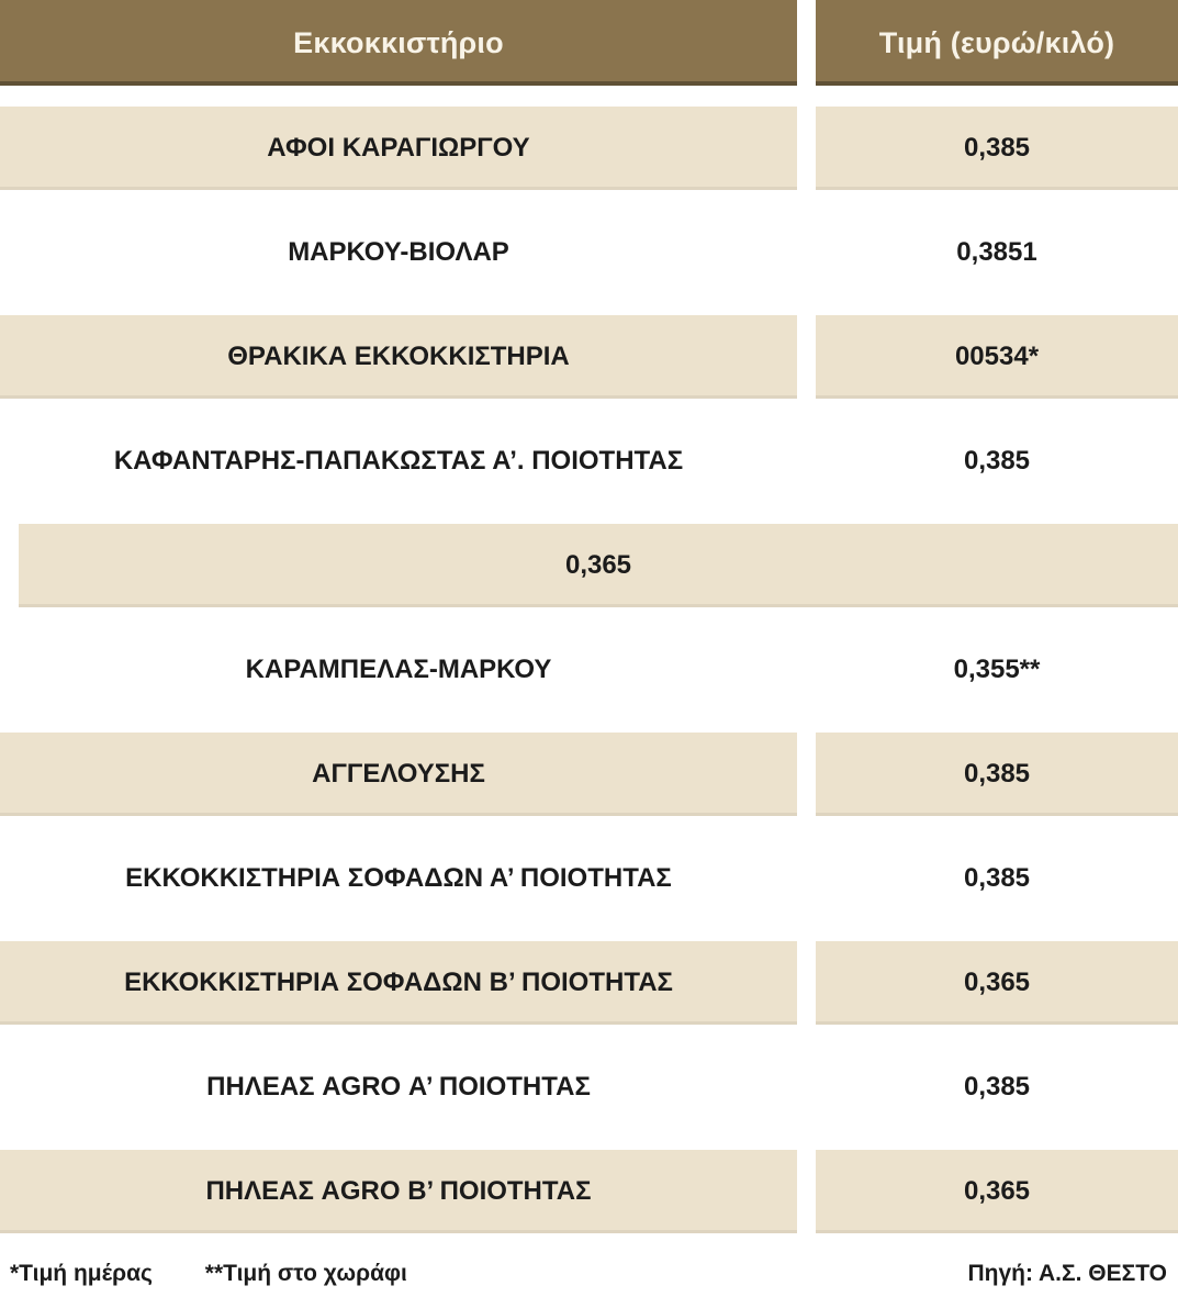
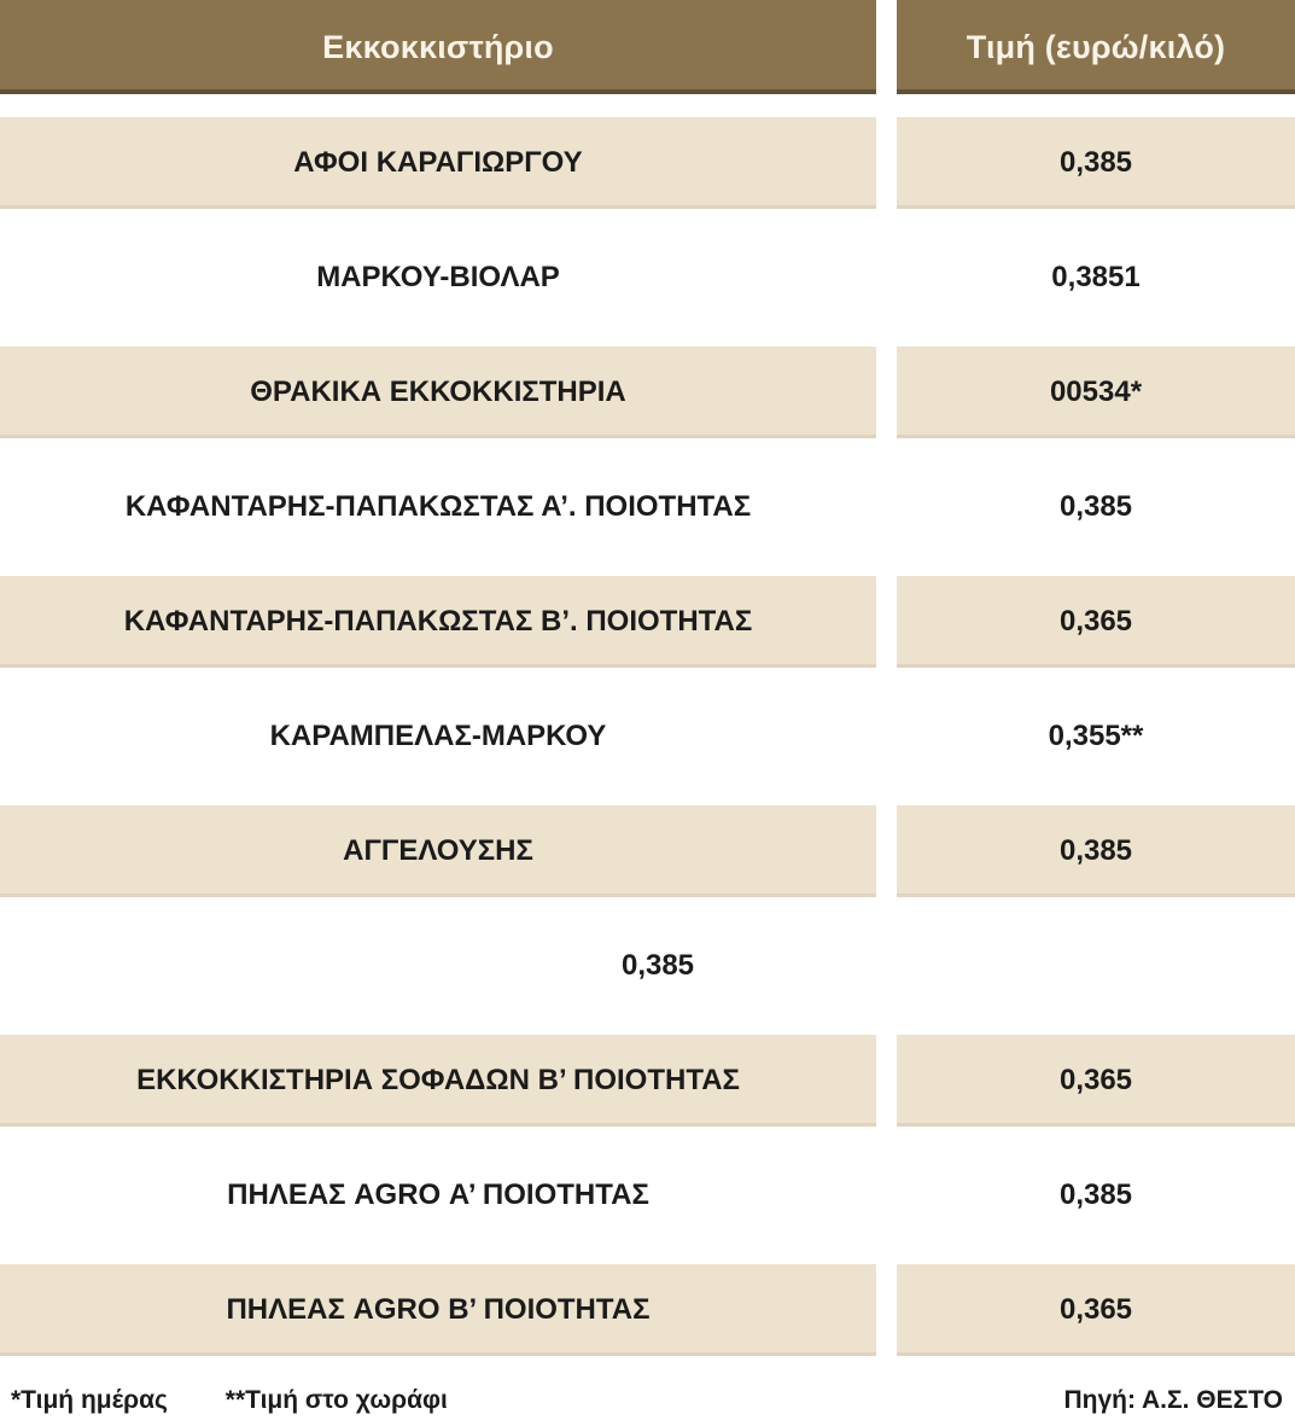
  Εκκοκκιστήριο
  Τιμή (ευρώ/κιλό)
  ΑΦΟΙ ΚΑΡΑΓΙΩΡΓΟΥ
  0,385
  ΜΑΡΚΟΥ-ΒΙΟΛΑΡ
  0,3851
  ΘΡΑΚΙΚΑ ΕΚΚΟΚΚΙΣΤΗΡΙΑ
  00534*
  ΚΑΦΑΝΤΑΡΗΣ-ΠΑΠΑΚΩΣΤΑΣ Α’. ΠΟΙΟΤΗΤΑΣ
  0,385
+ ΚΑΦΑΝΤΑΡΗΣ-ΠΑΠΑΚΩΣΤΑΣ Β’. ΠΟΙΟΤΗΤΑΣ
  0,365
  ΚΑΡΑΜΠΕΛΑΣ-ΜΑΡΚΟΥ
  0,355**
  ΑΓΓΕΛΟΥΣΗΣ
  0,385
- ΕΚΚΟΚΚΙΣΤΗΡΙΑ ΣΟΦΑΔΩΝ Α’ ΠΟΙΟΤΗΤΑΣ
  0,385
  ΕΚΚΟΚΚΙΣΤΗΡΙΑ ΣΟΦΑΔΩΝ Β’ ΠΟΙΟΤΗΤΑΣ
  0,365
  ΠΗΛΕΑΣ AGRO Α’ ΠΟΙΟΤΗΤΑΣ
  0,385
  ΠΗΛΕΑΣ AGRO Β’ ΠΟΙΟΤΗΤΑΣ
  0,365
  *Τιμή ημέρας **Τιμή στο χωράφι
  Πηγή: Α.Σ. ΘΕΣΤΟ
